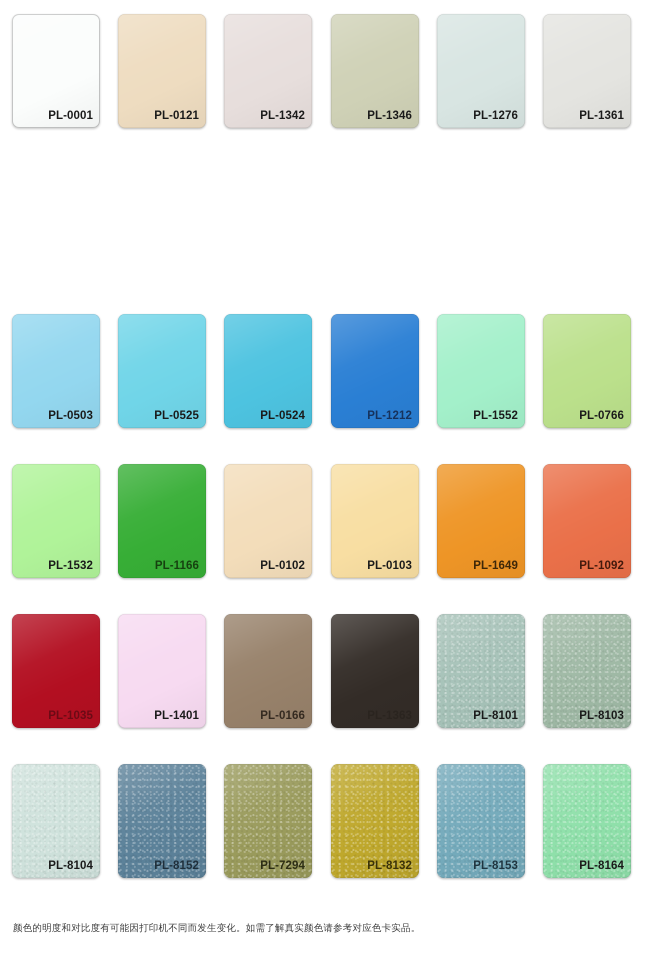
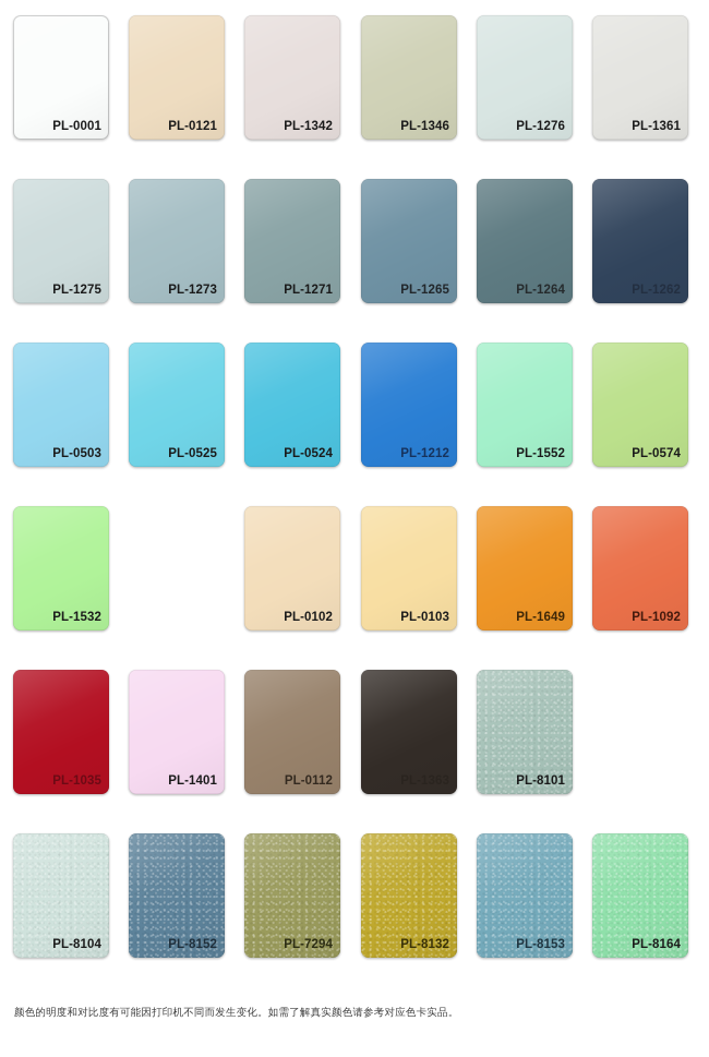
  PL-0001
  PL-0121
  PL-1342
  PL-1346
  PL-1276
  PL-1361
+ PL-1275
+ PL-1273
+ PL-1271
+ PL-1265
+ PL-1264
+ PL-1262
  PL-0503
  PL-0525
  PL-0524
  PL-1212
  PL-1552
- PL-0766
+ PL-0574
  PL-1532
- PL-1166
  PL-0102
  PL-0103
  PL-1649
  PL-1092
  PL-1035
  PL-1401
- PL-0166
+ PL-0112
  PL-8101
- PL-8103
  PL-8104
  PL-8152
  PL-7294
  PL-8132
  PL-8153
  PL-8164
  颜色的明度和对比度有可能因打印机不同而发生变化。如需了解真实颜色请参考对应色卡实品。
